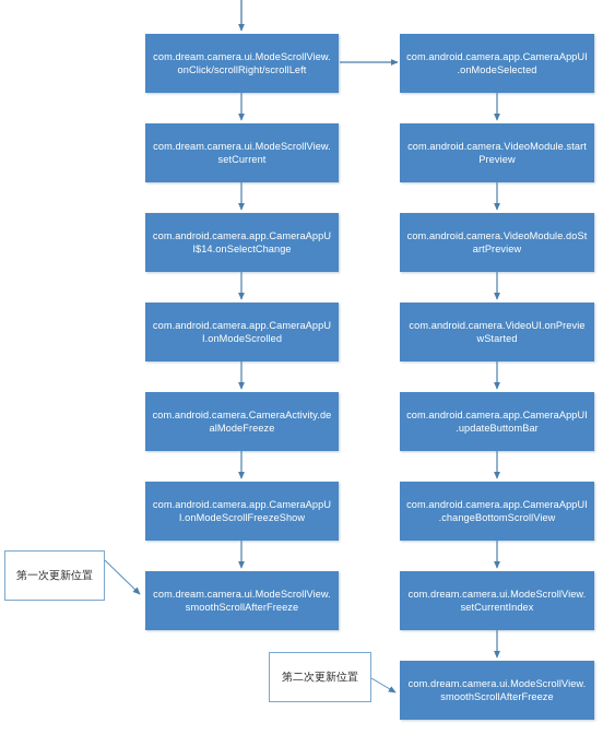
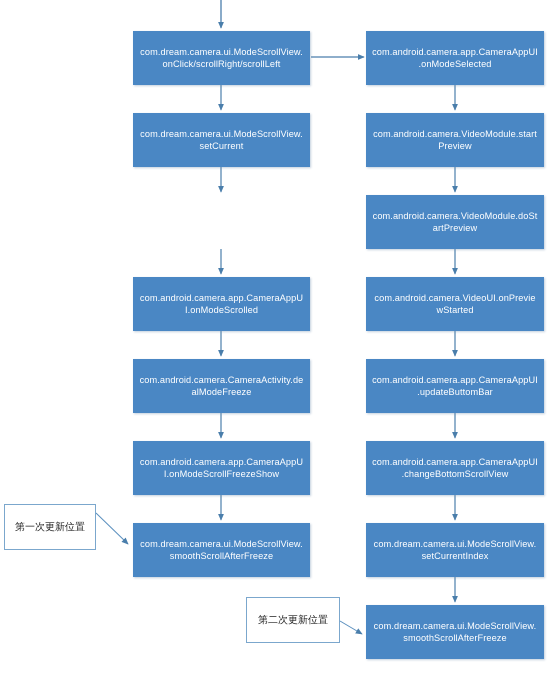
  com.dream.camera.ui.ModeScrollView.onClick/scrollRight/scrollLeft
  com.dream.camera.ui.ModeScrollView.setCurrent
- com.android.camera.app.CameraAppUI$14.onSelectChange
  com.android.camera.app.CameraAppUI.onModeScrolled
  com.android.camera.CameraActivity.dealModeFreeze
  com.android.camera.app.CameraAppUI.onModeScrollFreezeShow
  com.dream.camera.ui.ModeScrollView.smoothScrollAfterFreeze
  com.android.camera.app.CameraAppUI.onModeSelected
  com.android.camera.VideoModule.startPreview
  com.android.camera.VideoModule.doStartPreview
  com.android.camera.VideoUI.onPreviewStarted
  com.android.camera.app.CameraAppUI.updateButtomBar
  com.android.camera.app.CameraAppUI.changeBottomScrollView
  com.dream.camera.ui.ModeScrollView.setCurrentIndex
  com.dream.camera.ui.ModeScrollView.smoothScrollAfterFreeze
  第一次更新位置
  第二次更新位置
